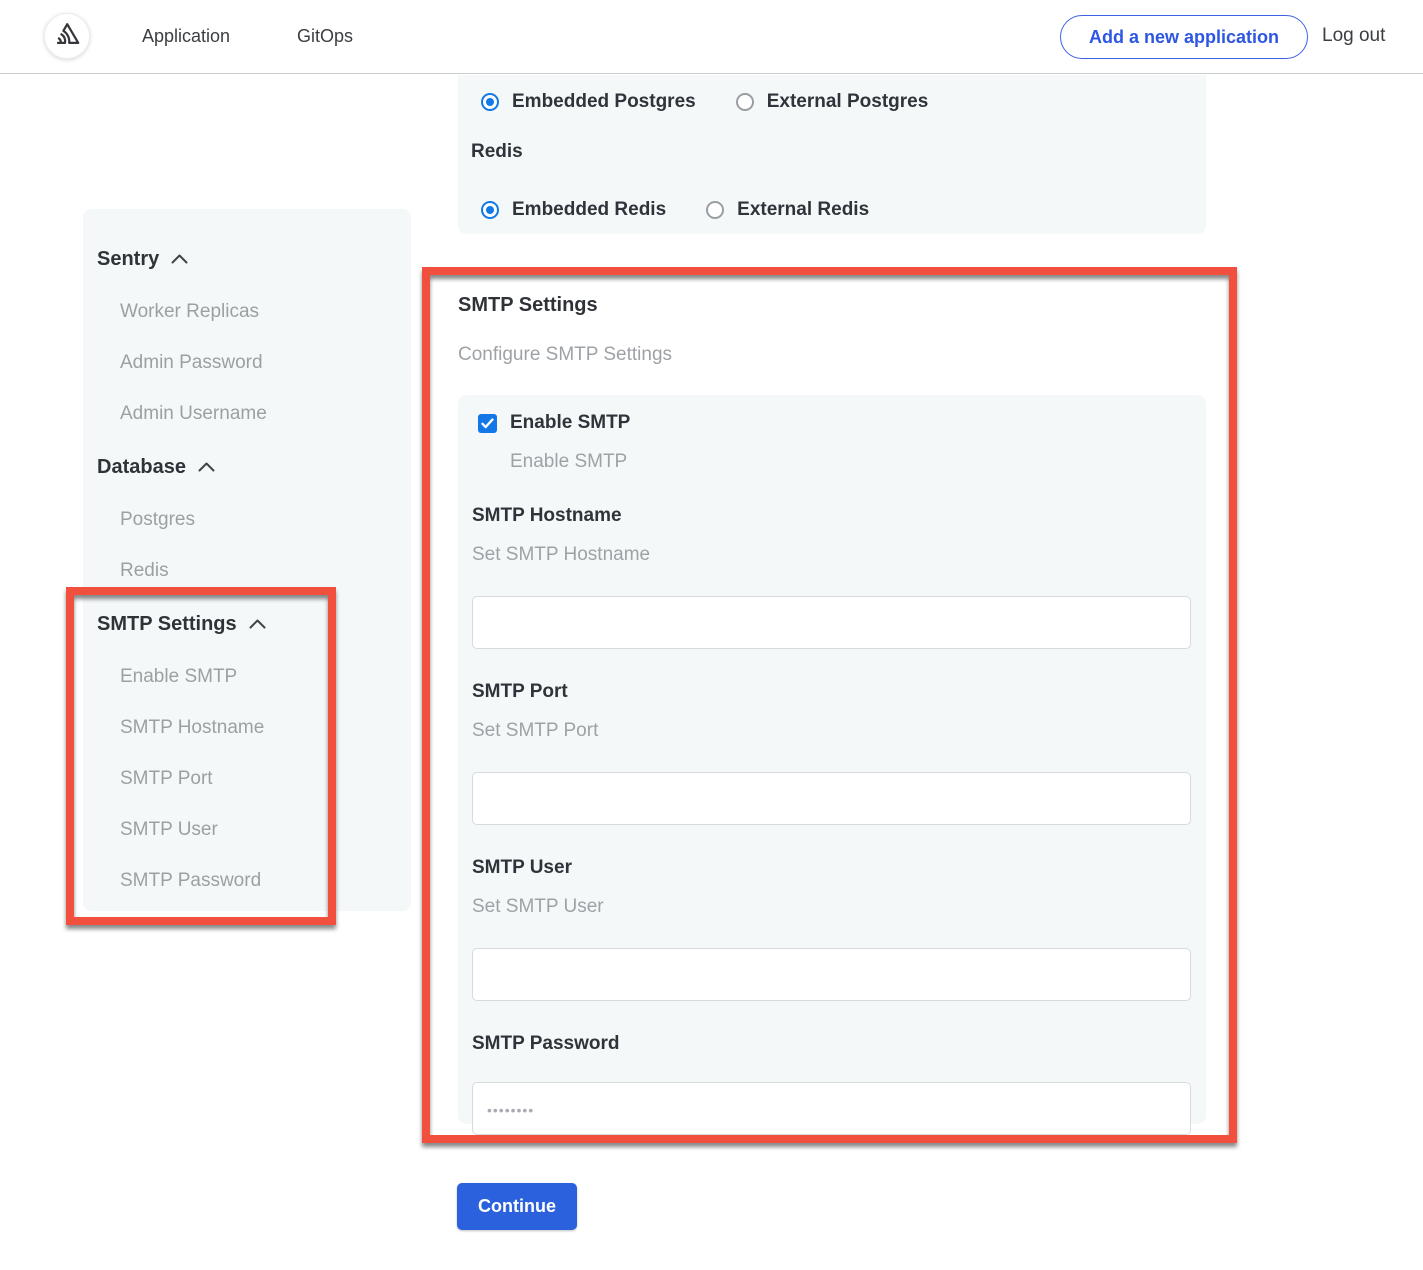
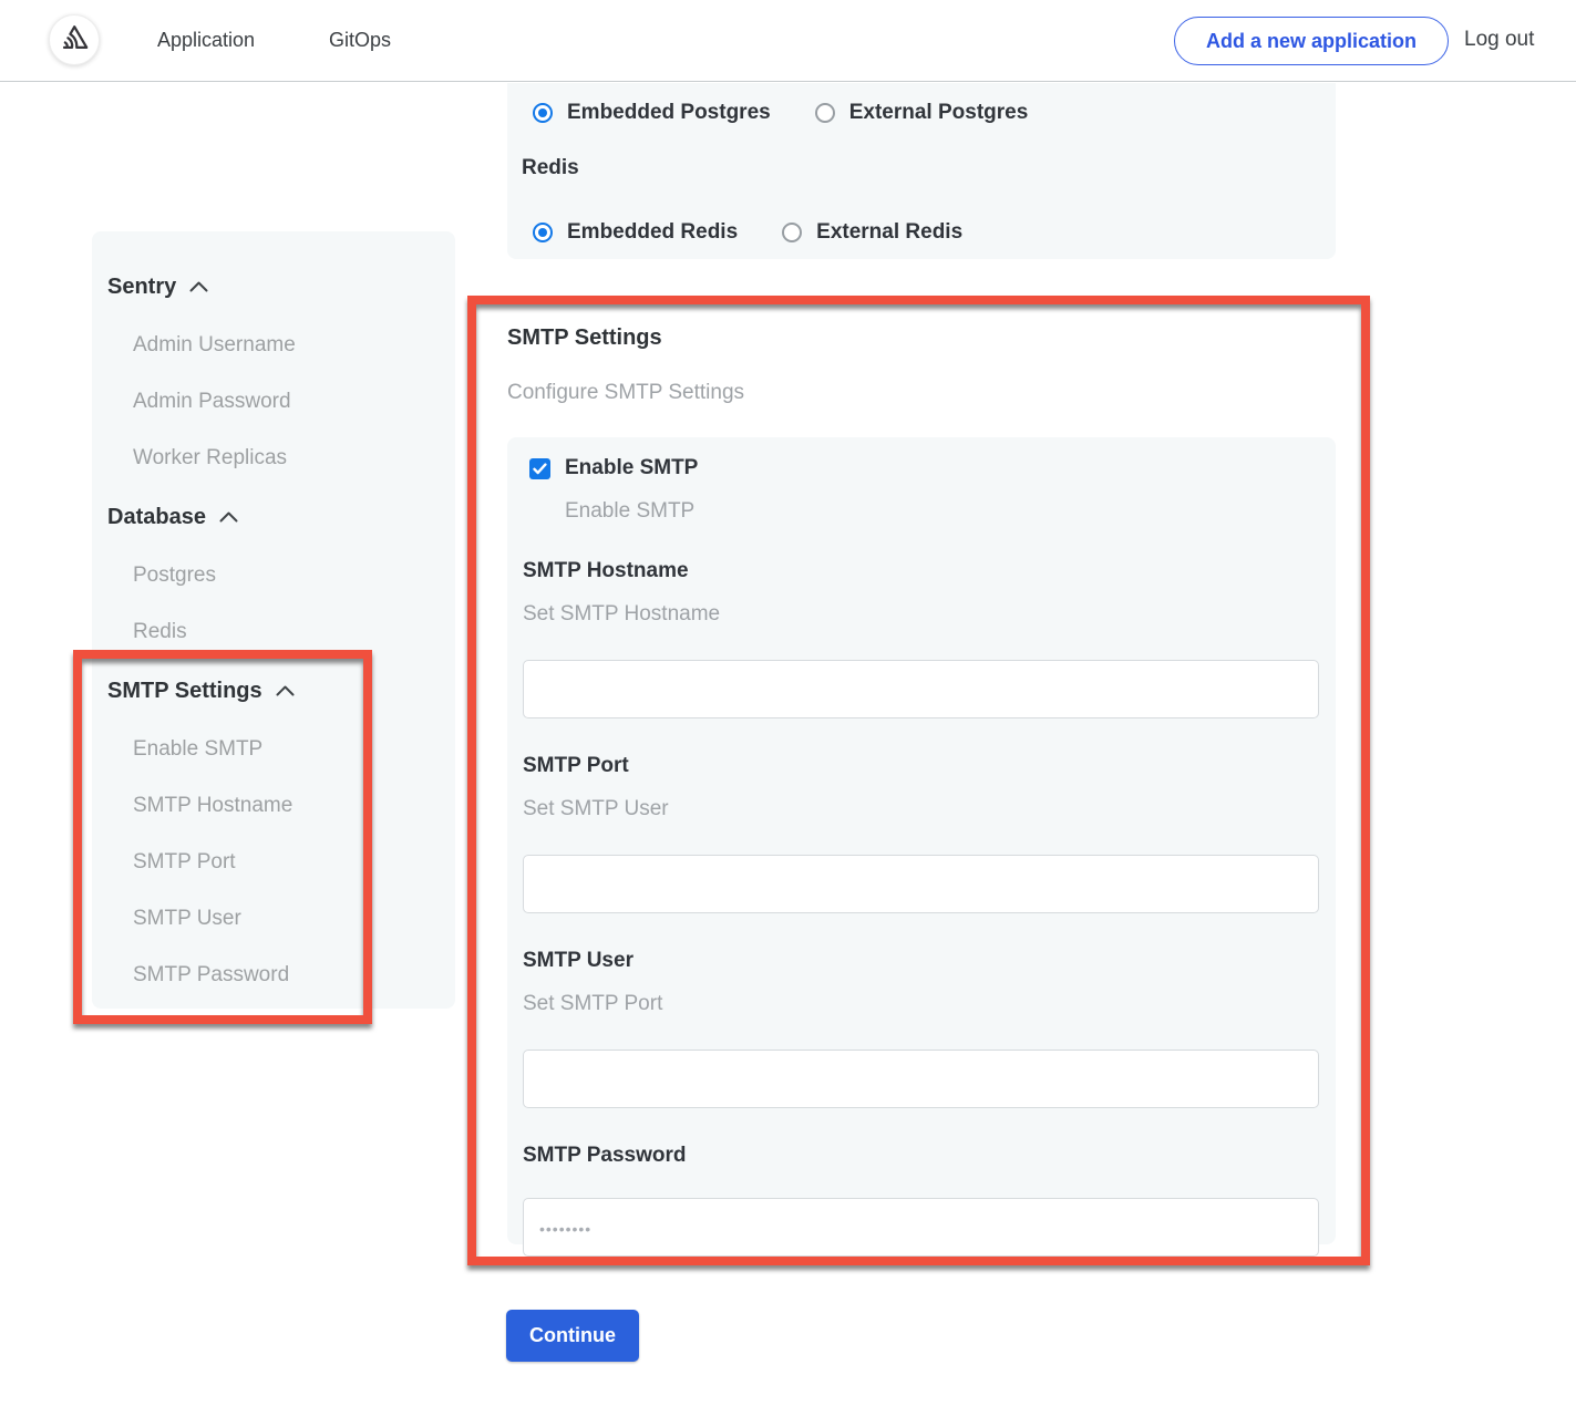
  Application
  GitOps
  Add a new application
  Log out
  Embedded Postgres
  External Postgres
  Redis
  Embedded Redis
  External Redis
  Sentry
- Worker Replicas
+ Admin Username
  Admin Password
- Admin Username
+ Worker Replicas
  Database
  Postgres
  Redis
  SMTP Settings
  Enable SMTP
  SMTP Hostname
  SMTP Port
  SMTP User
  SMTP Password
  SMTP Settings
  Configure SMTP Settings
  Enable SMTP
  Enable SMTP
  SMTP Hostname
  Set SMTP Hostname
  SMTP Port
- Set SMTP Port
+ Set SMTP User
  SMTP User
- Set SMTP User
+ Set SMTP Port
  SMTP Password
  ••••••••
  Continue
